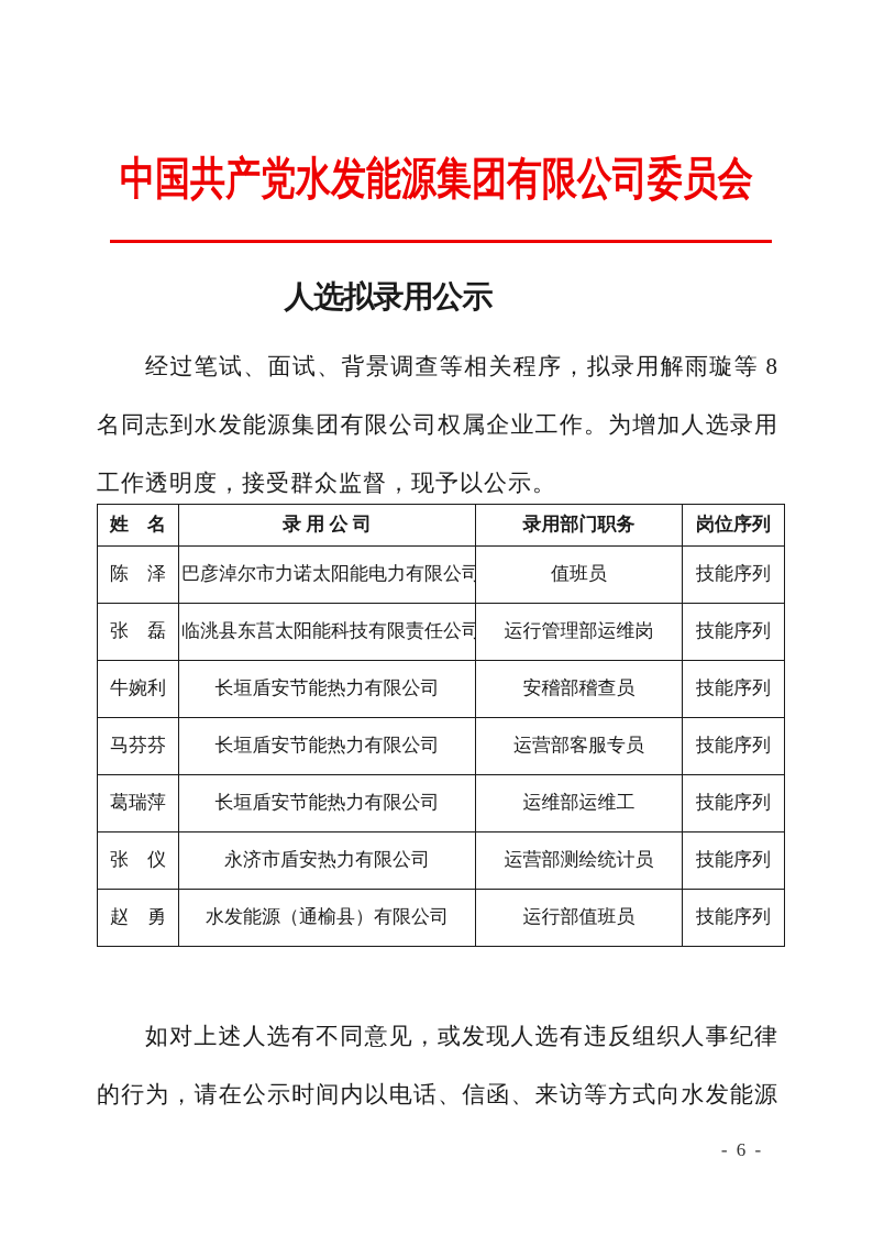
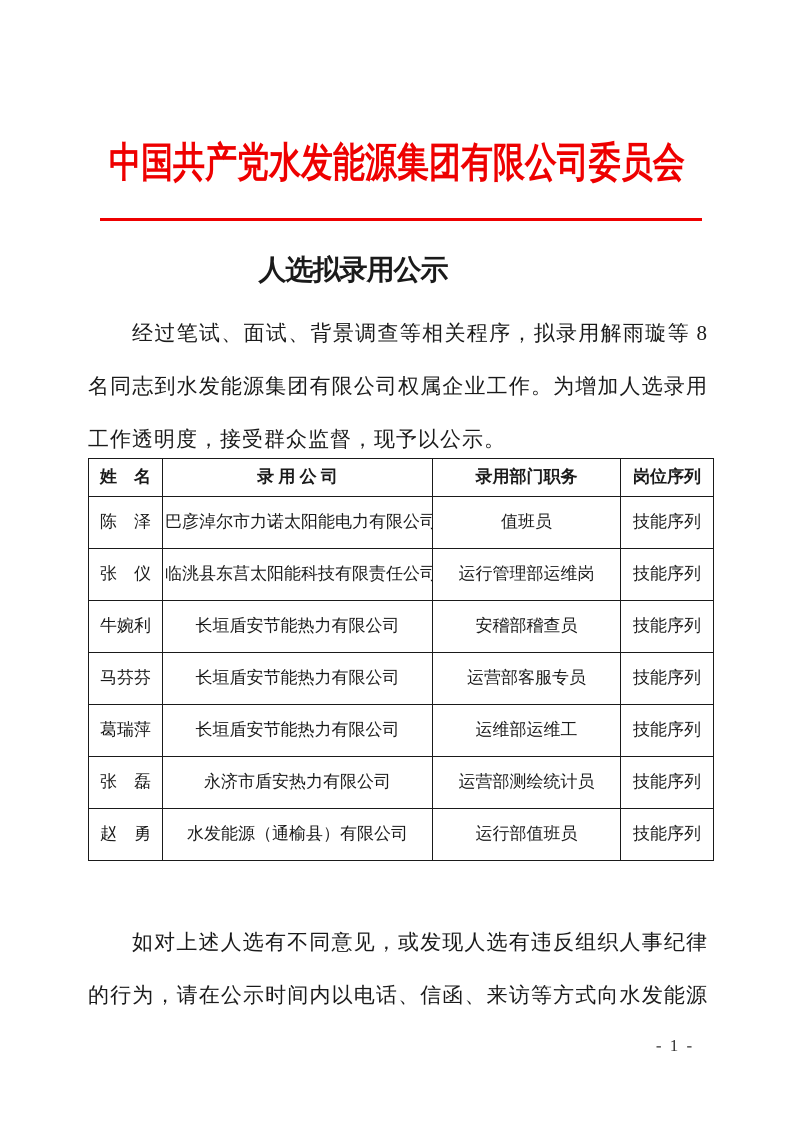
  中国共产党水发能源集团有限公司委员会
  人选拟录用公示
  经过笔试、面试、背景调查等相关程序，拟录用解雨璇等 8
  名同志到水发能源集团有限公司权属企业工作。为增加人选录用
  工作透明度，接受群众监督，现予以公示。
  姓 名	录 用 公 司	录用部门职务	岗位序列
  陈 泽	巴彦淖尔市力诺太阳能电力有限公司	值班员	技能序列
- 张 磊	临洮县东莒太阳能科技有限责任公司	运行管理部运维岗	技能序列
+ 张 仪	临洮县东莒太阳能科技有限责任公司	运行管理部运维岗	技能序列
  牛婉利	长垣盾安节能热力有限公司	安稽部稽查员	技能序列
  马芬芬	长垣盾安节能热力有限公司	运营部客服专员	技能序列
  葛瑞萍	长垣盾安节能热力有限公司	运维部运维工	技能序列
- 张 仪	永济市盾安热力有限公司	运营部测绘统计员	技能序列
+ 张 磊	永济市盾安热力有限公司	运营部测绘统计员	技能序列
  赵 勇	水发能源（通榆县）有限公司	运行部值班员	技能序列
  如对上述人选有不同意见，或发现人选有违反组织人事纪律
  的行为，请在公示时间内以电话、信函、来访等方式向水发能源
- - 6 -
+ - 1 -
